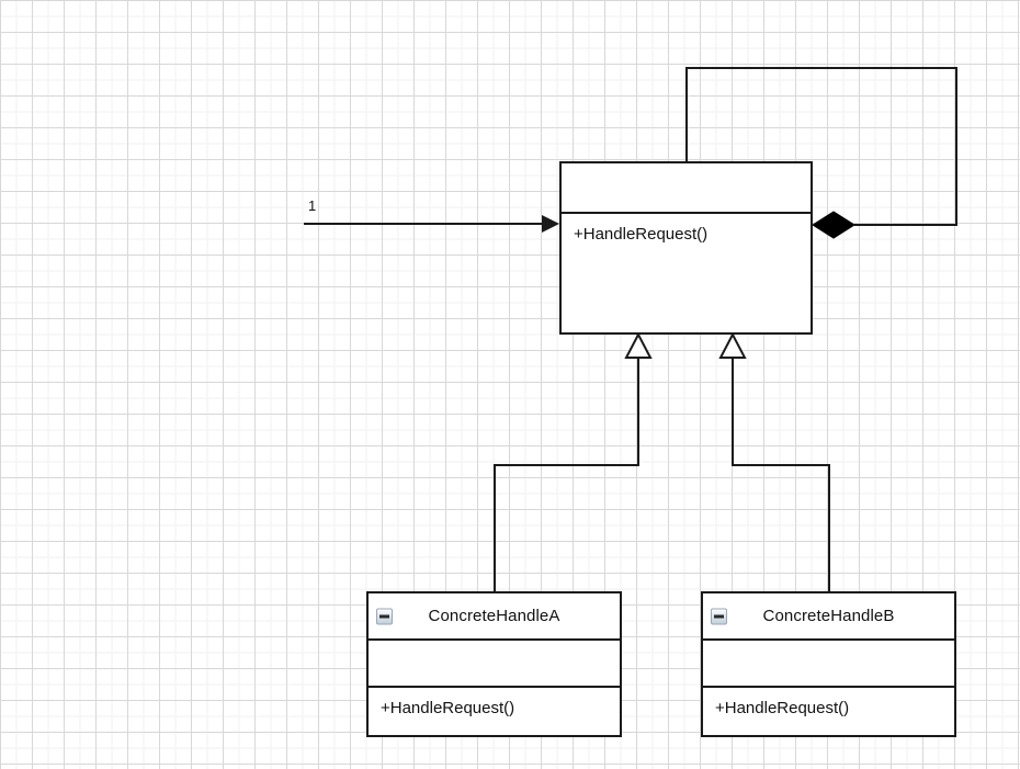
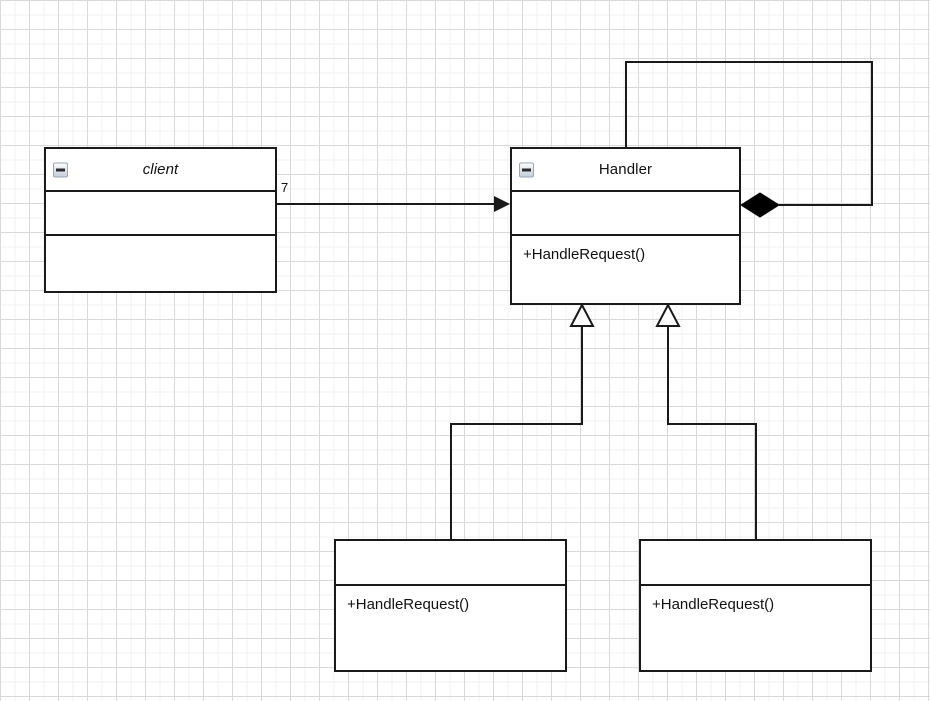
- 1
+ 7
+ client
+ Handler
  +HandleRequest()
- ConcreteHandleA
  +HandleRequest()
- ConcreteHandleB
  +HandleRequest()
